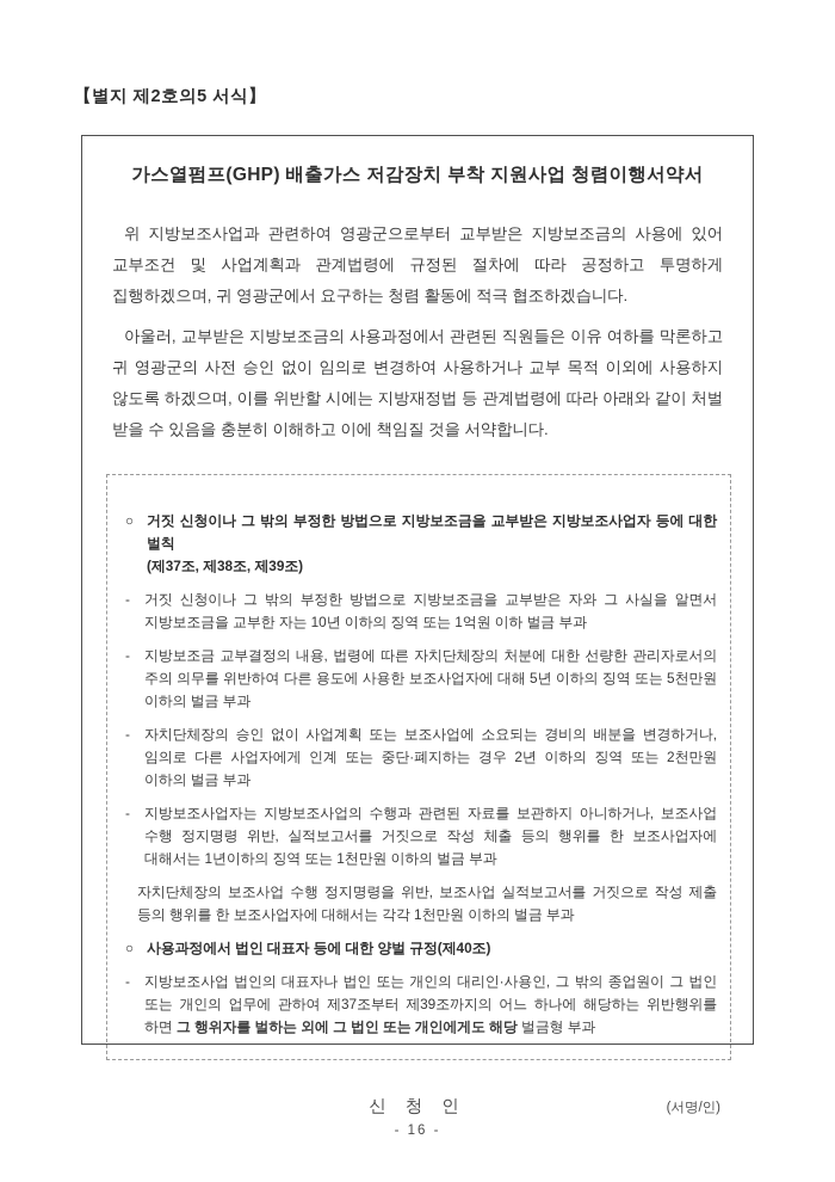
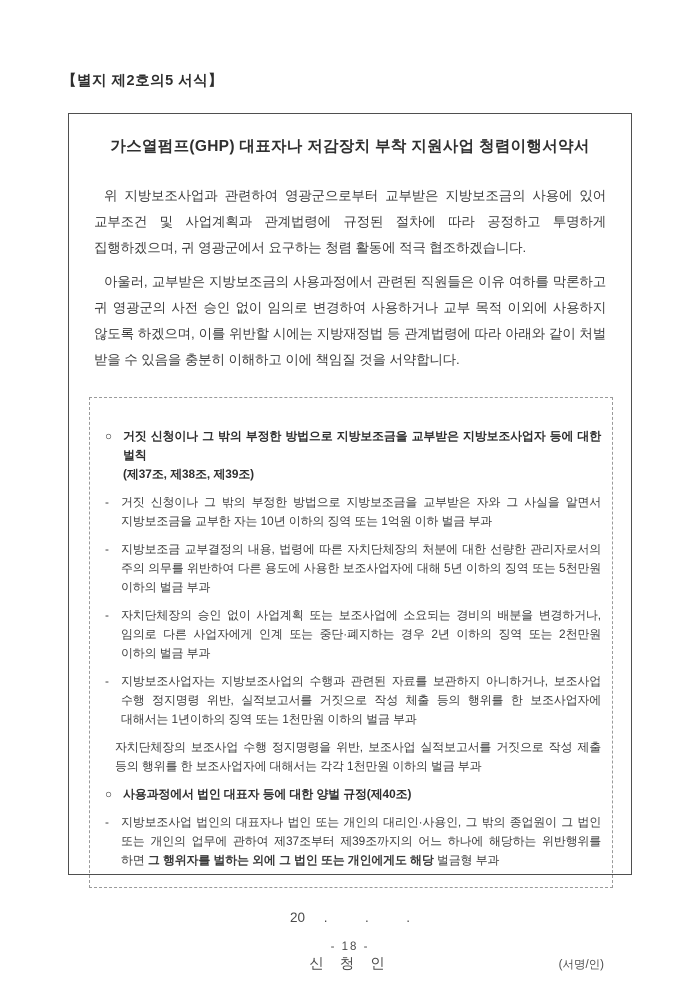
  【별지 제2호의5 서식】
- 가스열펌프(GHP) 배출가스 저감장치 부착 지원사업 청렴이행서약서
+ 가스열펌프(GHP) 대표자나 저감장치 부착 지원사업 청렴이행서약서
  위 지방보조사업과 관련하여 영광군으로부터 교부받은 지방보조금의 사용에 있어 교부조건 및 사업계획과 관계법령에 규정된 절차에 따라 공정하고 투명하게 집행하겠으며, 귀 영광군에서 요구하는 청렴 활동에 적극 협조하겠습니다.
  아울러, 교부받은 지방보조금의 사용과정에서 관련된 직원들은 이유 여하를 막론하고 귀 영광군의 사전 승인 없이 임의로 변경하여 사용하거나 교부 목적 이외에 사용하지 않도록 하겠으며, 이를 위반할 시에는 지방재정법 등 관계법령에 따라 아래와 같이 처벌 받을 수 있음을 충분히 이해하고 이에 책임질 것을 서약합니다.
  ○
  거짓 신청이나 그 밖의 부정한 방법으로 지방보조금을 교부받은 지방보조사업자 등에 대한 벌칙
  (제37조, 제38조, 제39조)
  -
  거짓 신청이나 그 밖의 부정한 방법으로 지방보조금을 교부받은 자와 그 사실을 알면서 지방보조금을 교부한 자는 10년 이하의 징역 또는 1억원 이하 벌금 부과
  -
  지방보조금 교부결정의 내용, 법령에 따른 자치단체장의 처분에 대한 선량한 관리자로서의 주의 의무를 위반하여 다른 용도에 사용한 보조사업자에 대해 5년 이하의 징역 또는 5천만원 이하의 벌금 부과
  -
  자치단체장의 승인 없이 사업계획 또는 보조사업에 소요되는 경비의 배분을 변경하거나, 임의로 다른 사업자에게 인계 또는 중단·폐지하는 경우 2년 이하의 징역 또는 2천만원 이하의 벌금 부과
  -
  지방보조사업자는 지방보조사업의 수행과 관련된 자료를 보관하지 아니하거나, 보조사업 수행 정지명령 위반, 실적보고서를 거짓으로 작성 체출 등의 행위를 한 보조사업자에 대해서는 1년이하의 징역 또는 1천만원 이하의 벌금 부과
  자치단체장의 보조사업 수행 정지명령을 위반, 보조사업 실적보고서를 거짓으로 작성 제출 등의 행위를 한 보조사업자에 대해서는 각각 1천만원 이하의 벌금 부과
  ○
  사용과정에서 법인 대표자 등에 대한 양벌 규정(제40조)
  -
  지방보조사업 법인의 대표자나 법인 또는 개인의 대리인·사용인, 그 밖의 종업원이 그 법인 또는 개인의 업무에 관하여 제37조부터 제39조까지의 어느 하나에 해당하는 위반행위를 하면 그 행위자를 벌하는 외에 그 법인 또는 개인에게도 해당 벌금형 부과
+ 20 . . .
  신 청 인
  (서명/인)
- - 16 -
+ - 18 -
